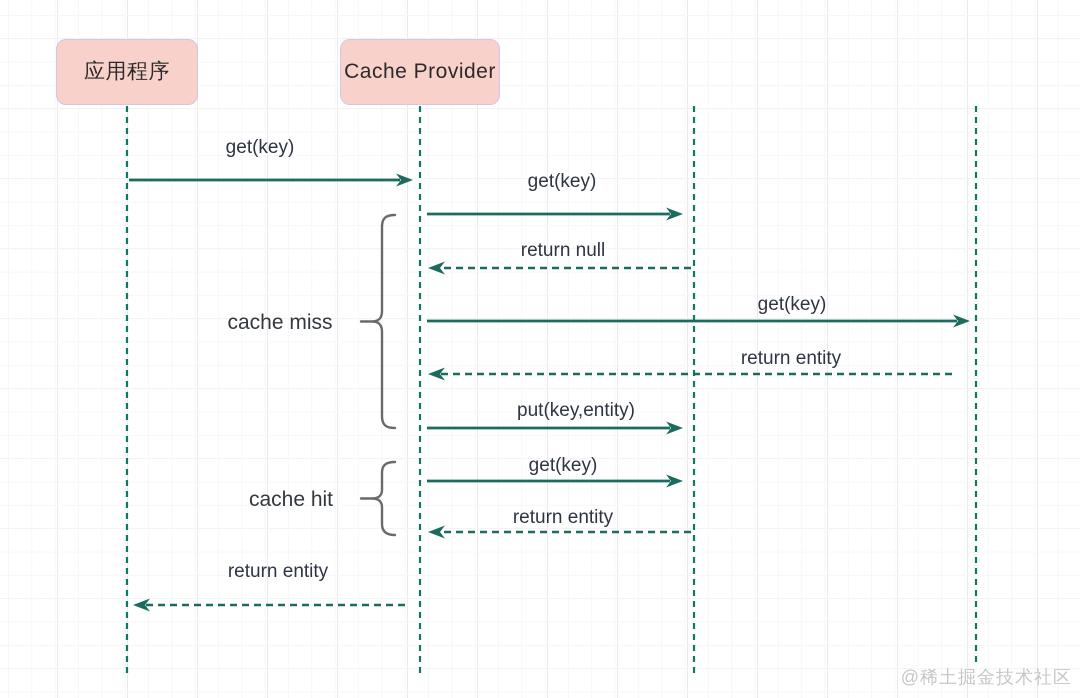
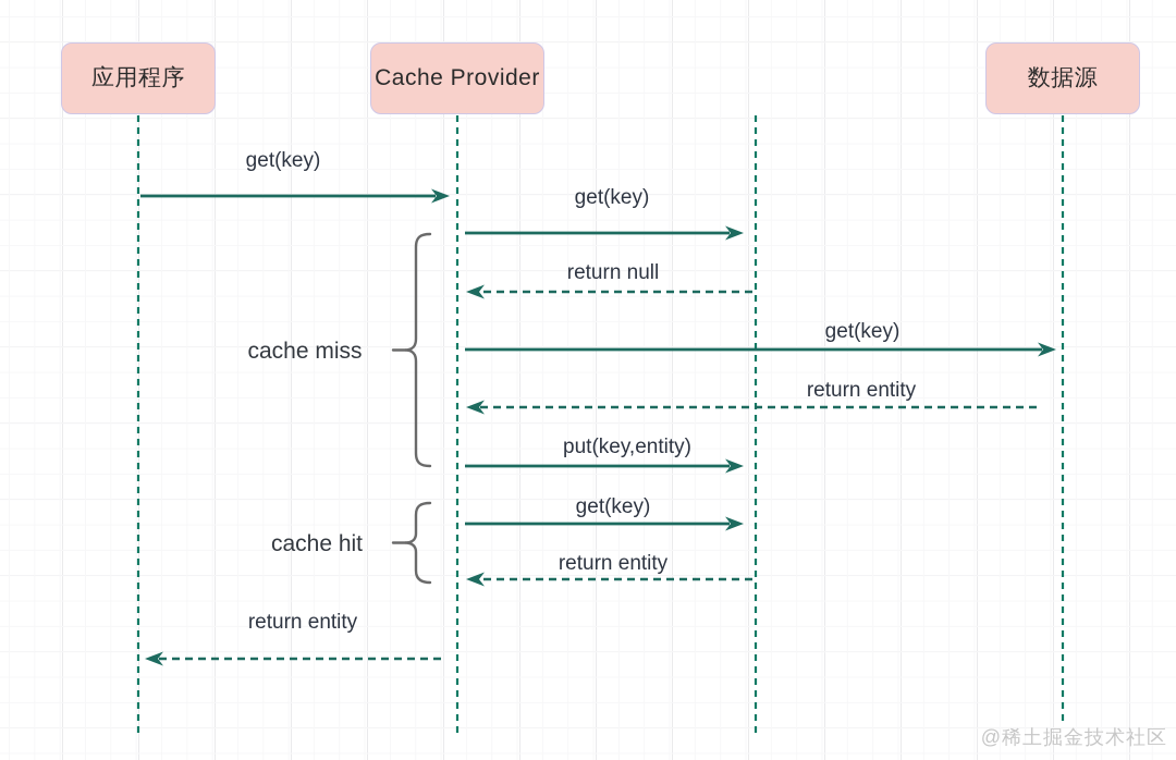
  应用程序
  Cache Provider
+ 数据源
  get(key)
  get(key)
  return null
  get(key)
  return entity
  put(key,entity)
  get(key)
  return entity
  return entity
  cache miss
  cache hit
  @稀土掘金技术社区
